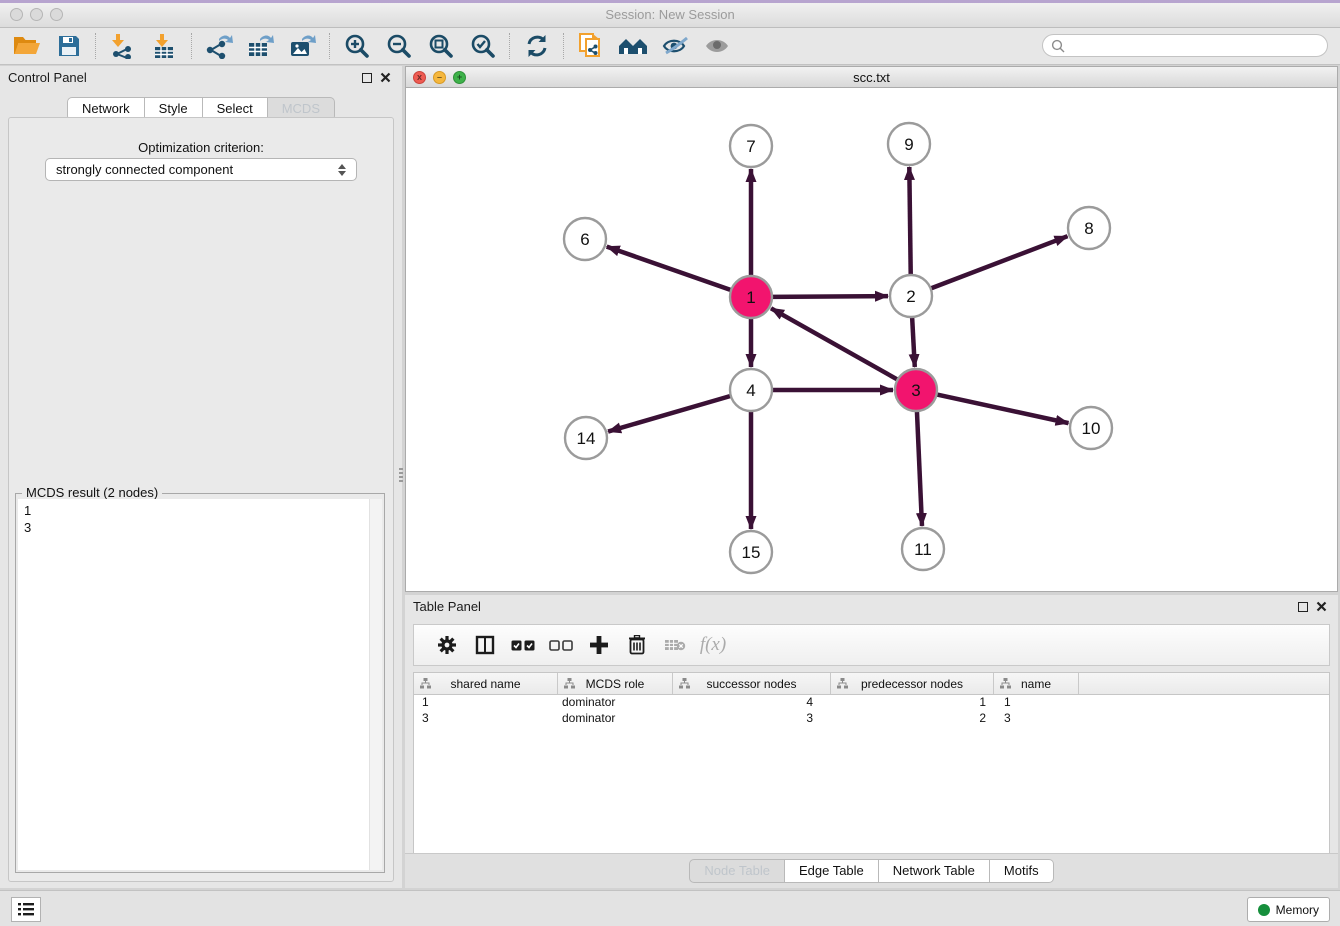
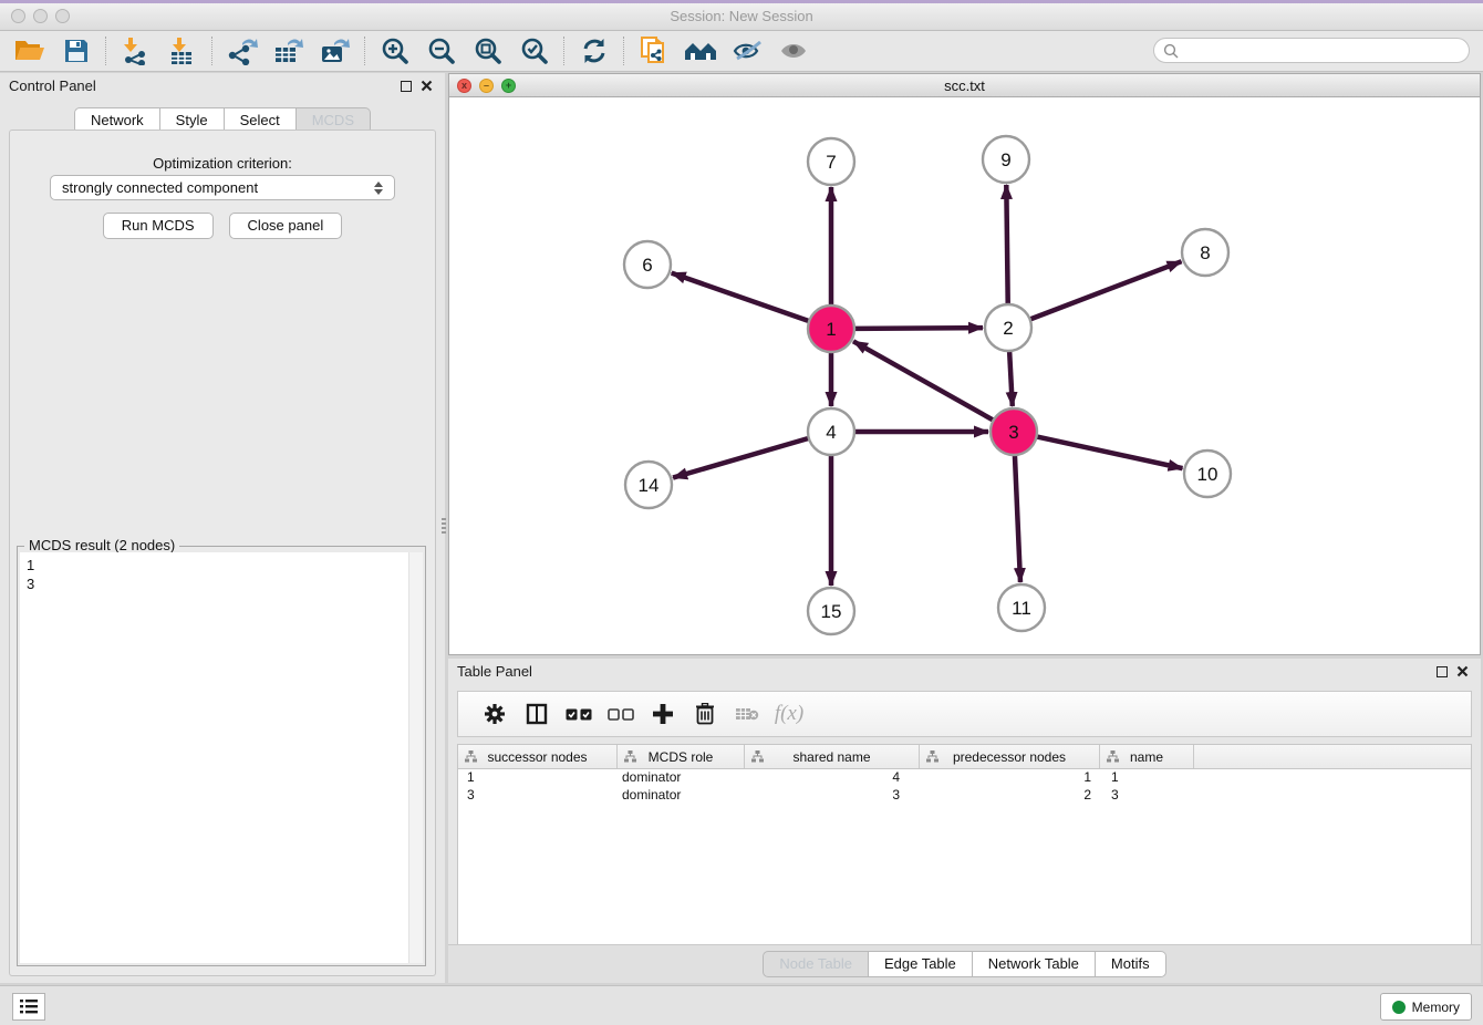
  Session: New Session
  Control Panel
  Network
  Style
  Select
  MCDS
  Optimization criterion:
  strongly connected component
+ Run MCDS
+ Close panel
  MCDS result (2 nodes)
  1
  3
  x
  –
  +
  scc.txt
  7
  9
  6
  8
  1
  2
  4
  3
  14
  10
  15
  11
  Table Panel
  f(x)
- shared name
+ successor nodes
  MCDS role
- successor nodes
+ shared name
  predecessor nodes
  name
  1
  dominator
  4
  1
  1
  3
  dominator
  3
  2
  3
  Node Table
  Edge Table
  Network Table
  Motifs
  Memory
